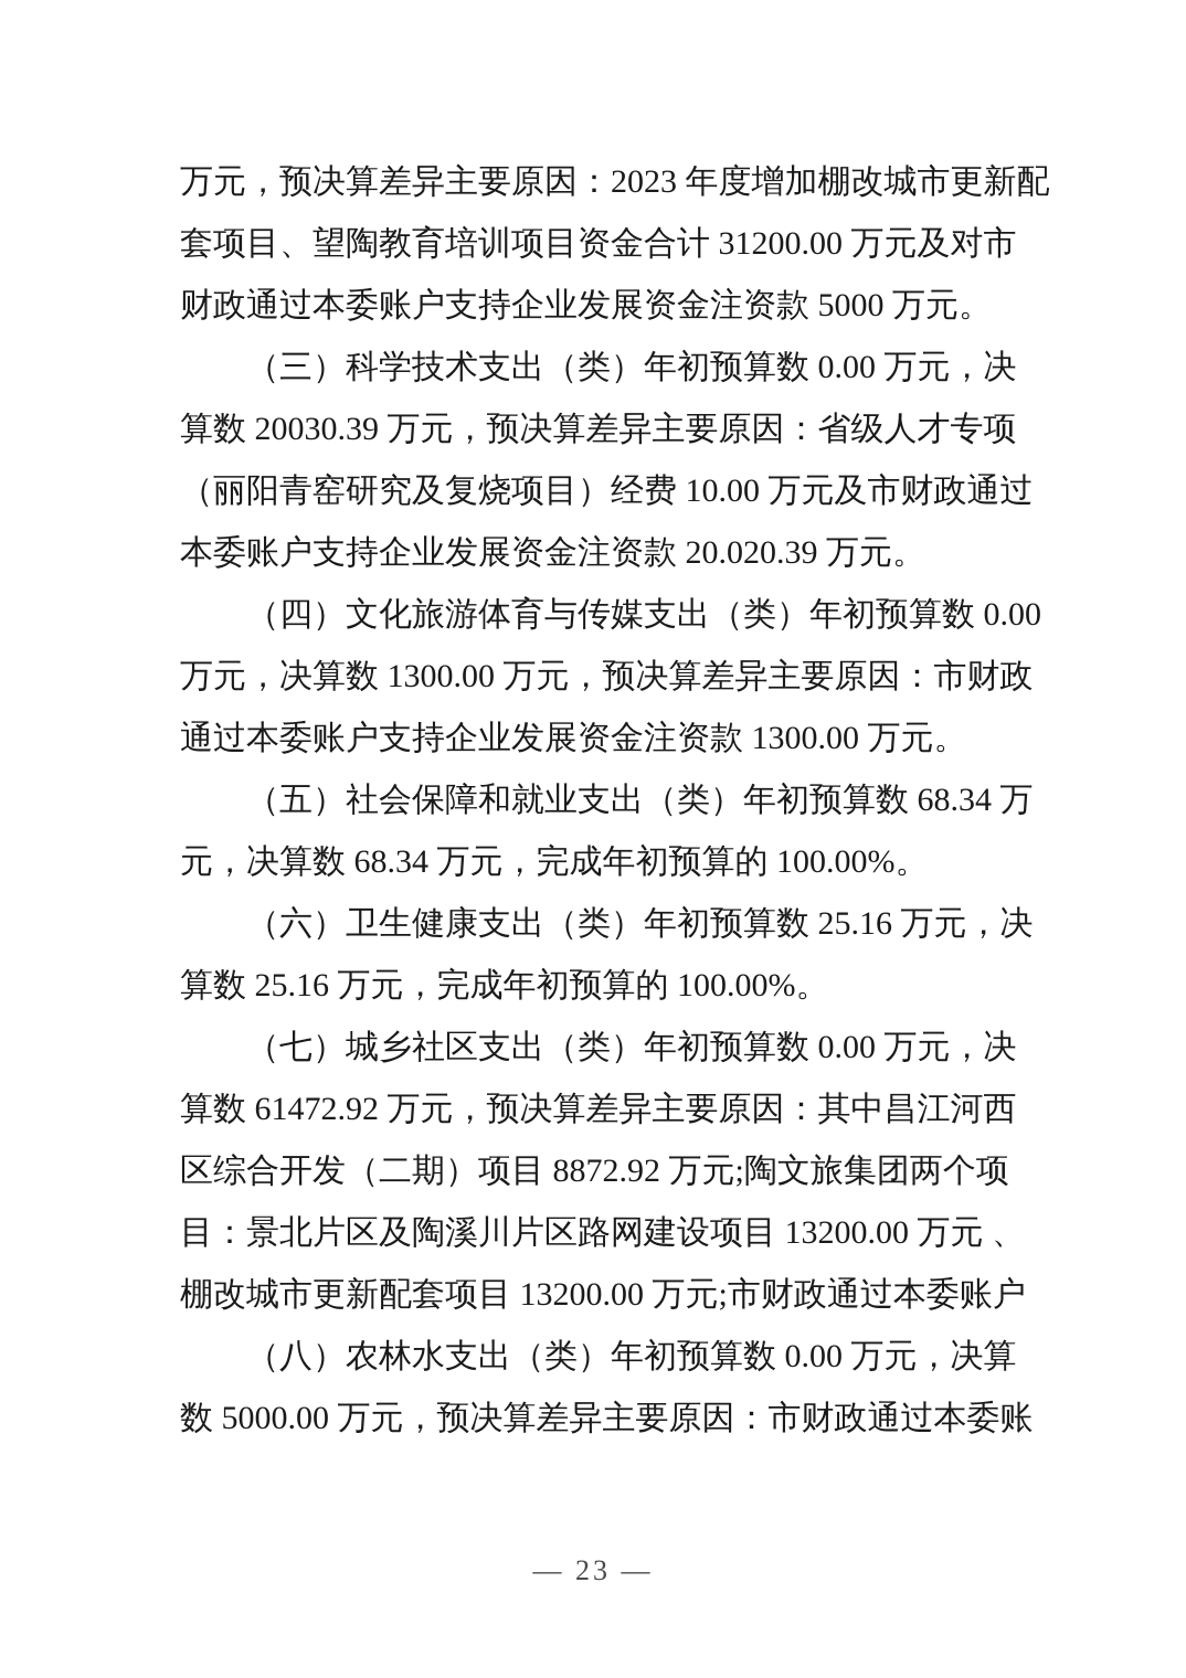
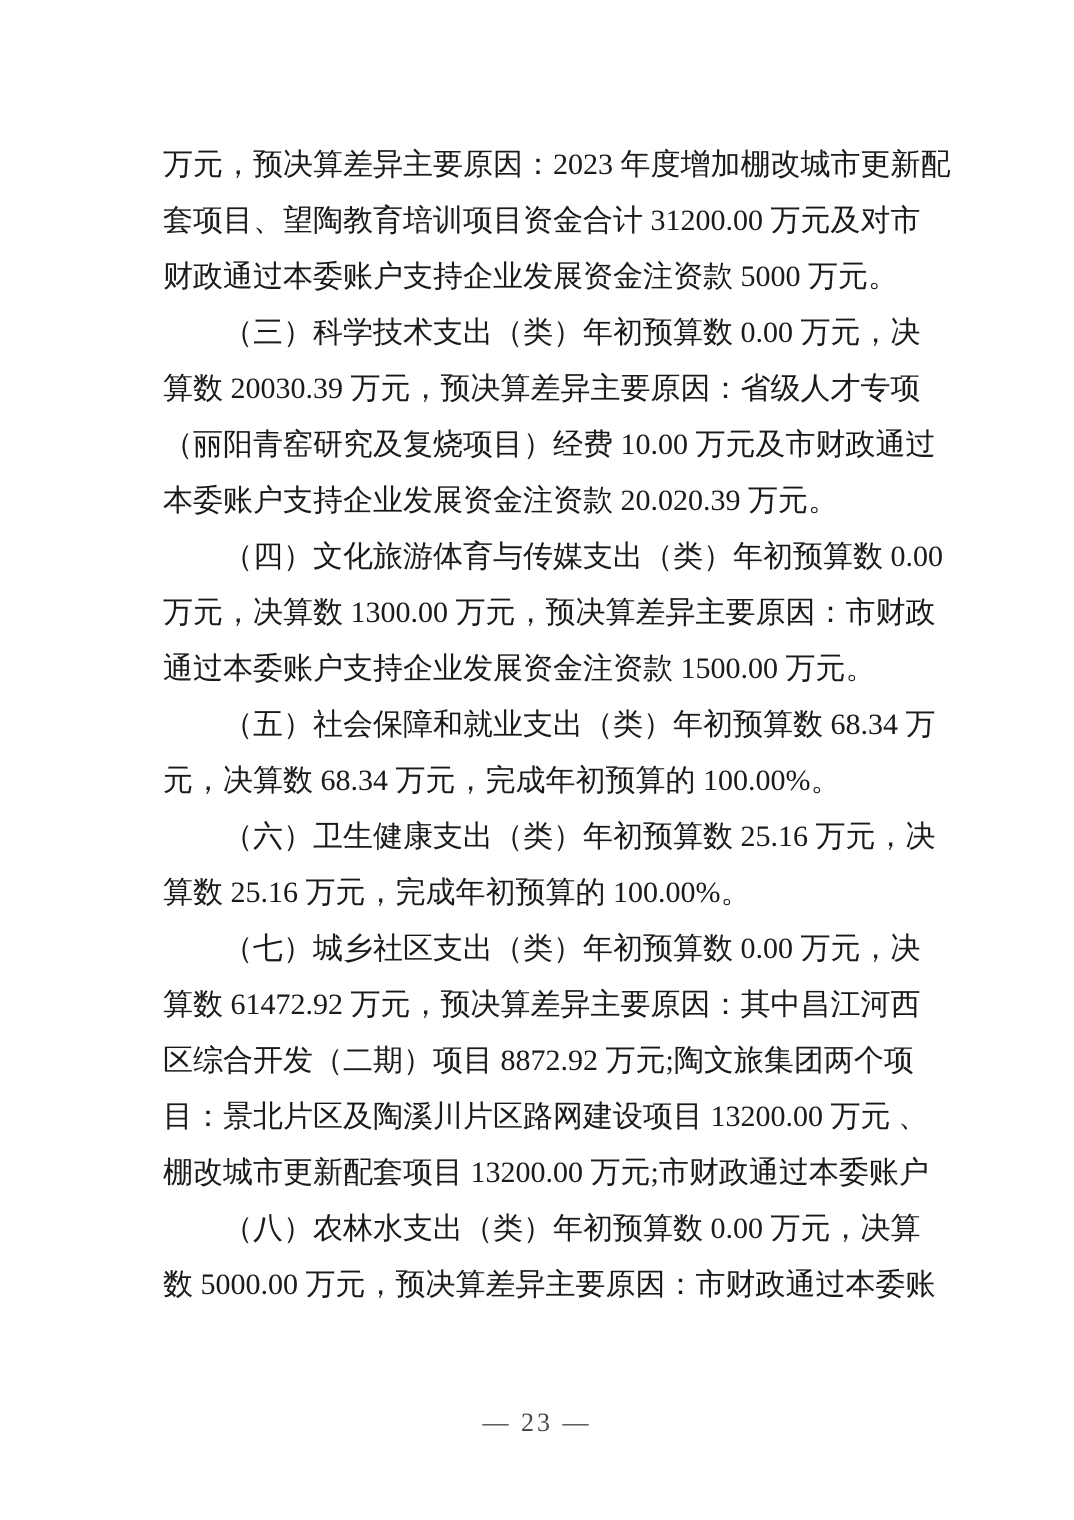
  万元，预决算差异主要原因：2023 年度增加棚改城市更新配
  套项目、望陶教育培训项目资金合计 31200.00 万元及对市
  财政通过本委账户支持企业发展资金注资款 5000 万元。
  （三）科学技术支出（类）年初预算数 0.00 万元，决
  算数 20030.39 万元，预决算差异主要原因：省级人才专项
  （丽阳青窑研究及复烧项目）经费 10.00 万元及市财政通过
  本委账户支持企业发展资金注资款 20.020.39 万元。
  （四）文化旅游体育与传媒支出（类）年初预算数 0.00
  万元，决算数 1300.00 万元，预决算差异主要原因：市财政
- 通过本委账户支持企业发展资金注资款 1300.00 万元。
+ 通过本委账户支持企业发展资金注资款 1500.00 万元。
  （五）社会保障和就业支出（类）年初预算数 68.34 万
  元，决算数 68.34 万元，完成年初预算的 100.00%。
  （六）卫生健康支出（类）年初预算数 25.16 万元，决
  算数 25.16 万元，完成年初预算的 100.00%。
  （七）城乡社区支出（类）年初预算数 0.00 万元，决
  算数 61472.92 万元，预决算差异主要原因：其中昌江河西
  区综合开发（二期）项目 8872.92 万元;陶文旅集团两个项
  目：景北片区及陶溪川片区路网建设项目 13200.00 万元 、
  棚改城市更新配套项目 13200.00 万元;市财政通过本委账户
  （八）农林水支出（类）年初预算数 0.00 万元，决算
  数 5000.00 万元，预决算差异主要原因：市财政通过本委账
  — 23 —
